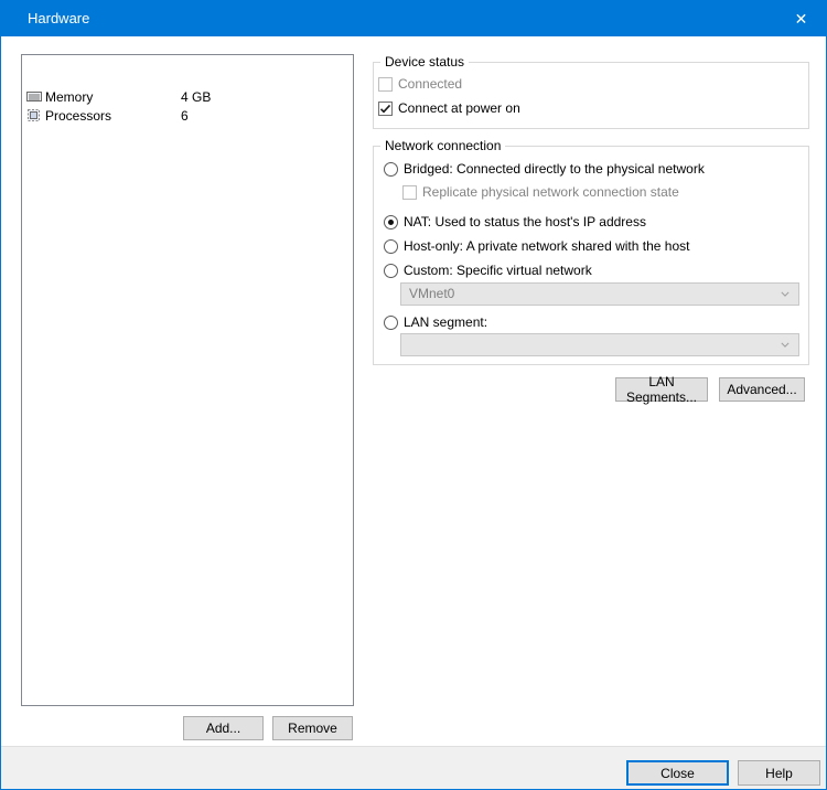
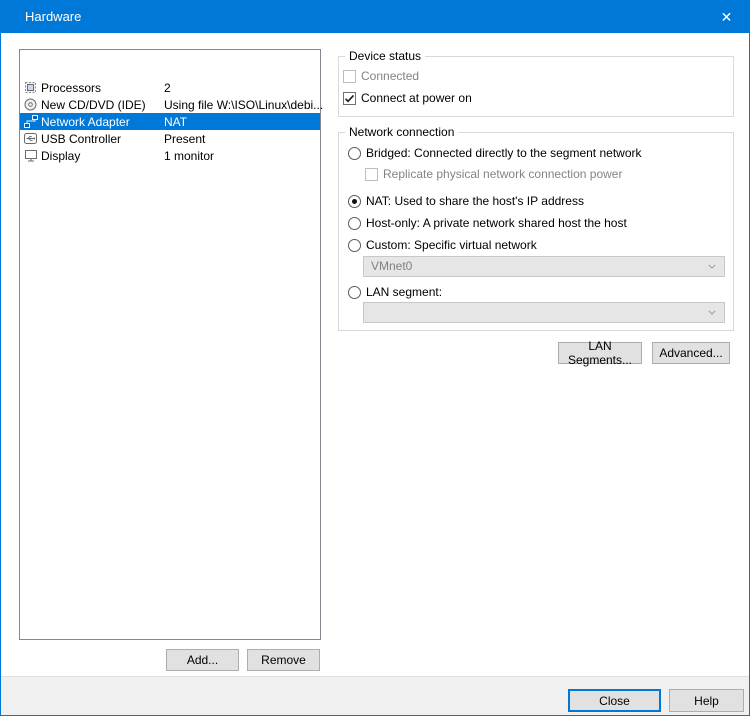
  Hardware
  ✕
- Memory
- 4 GB
  Processors
- 6
+ 2
+ New CD/DVD (IDE)
+ Using file W:\ISO\Linux\debi...
+ Network Adapter
+ NAT
+ USB Controller
+ Present
+ Display
+ 1 monitor
  Add...
  Remove
  Device status
  Connected
  Connect at power on
  Network connection
- Bridged: Connected directly to the physical network
+ Bridged: Connected directly to the segment network
- Replicate physical network connection state
+ Replicate physical network connection power
- NAT: Used to status the host's IP address
+ NAT: Used to share the host's IP address
- Host-only: A private network shared with the host
+ Host-only: A private network shared host the host
  Custom: Specific virtual network
  VMnet0
  LAN segment:
  LAN Segments...
  Advanced...
  Close
  Help
